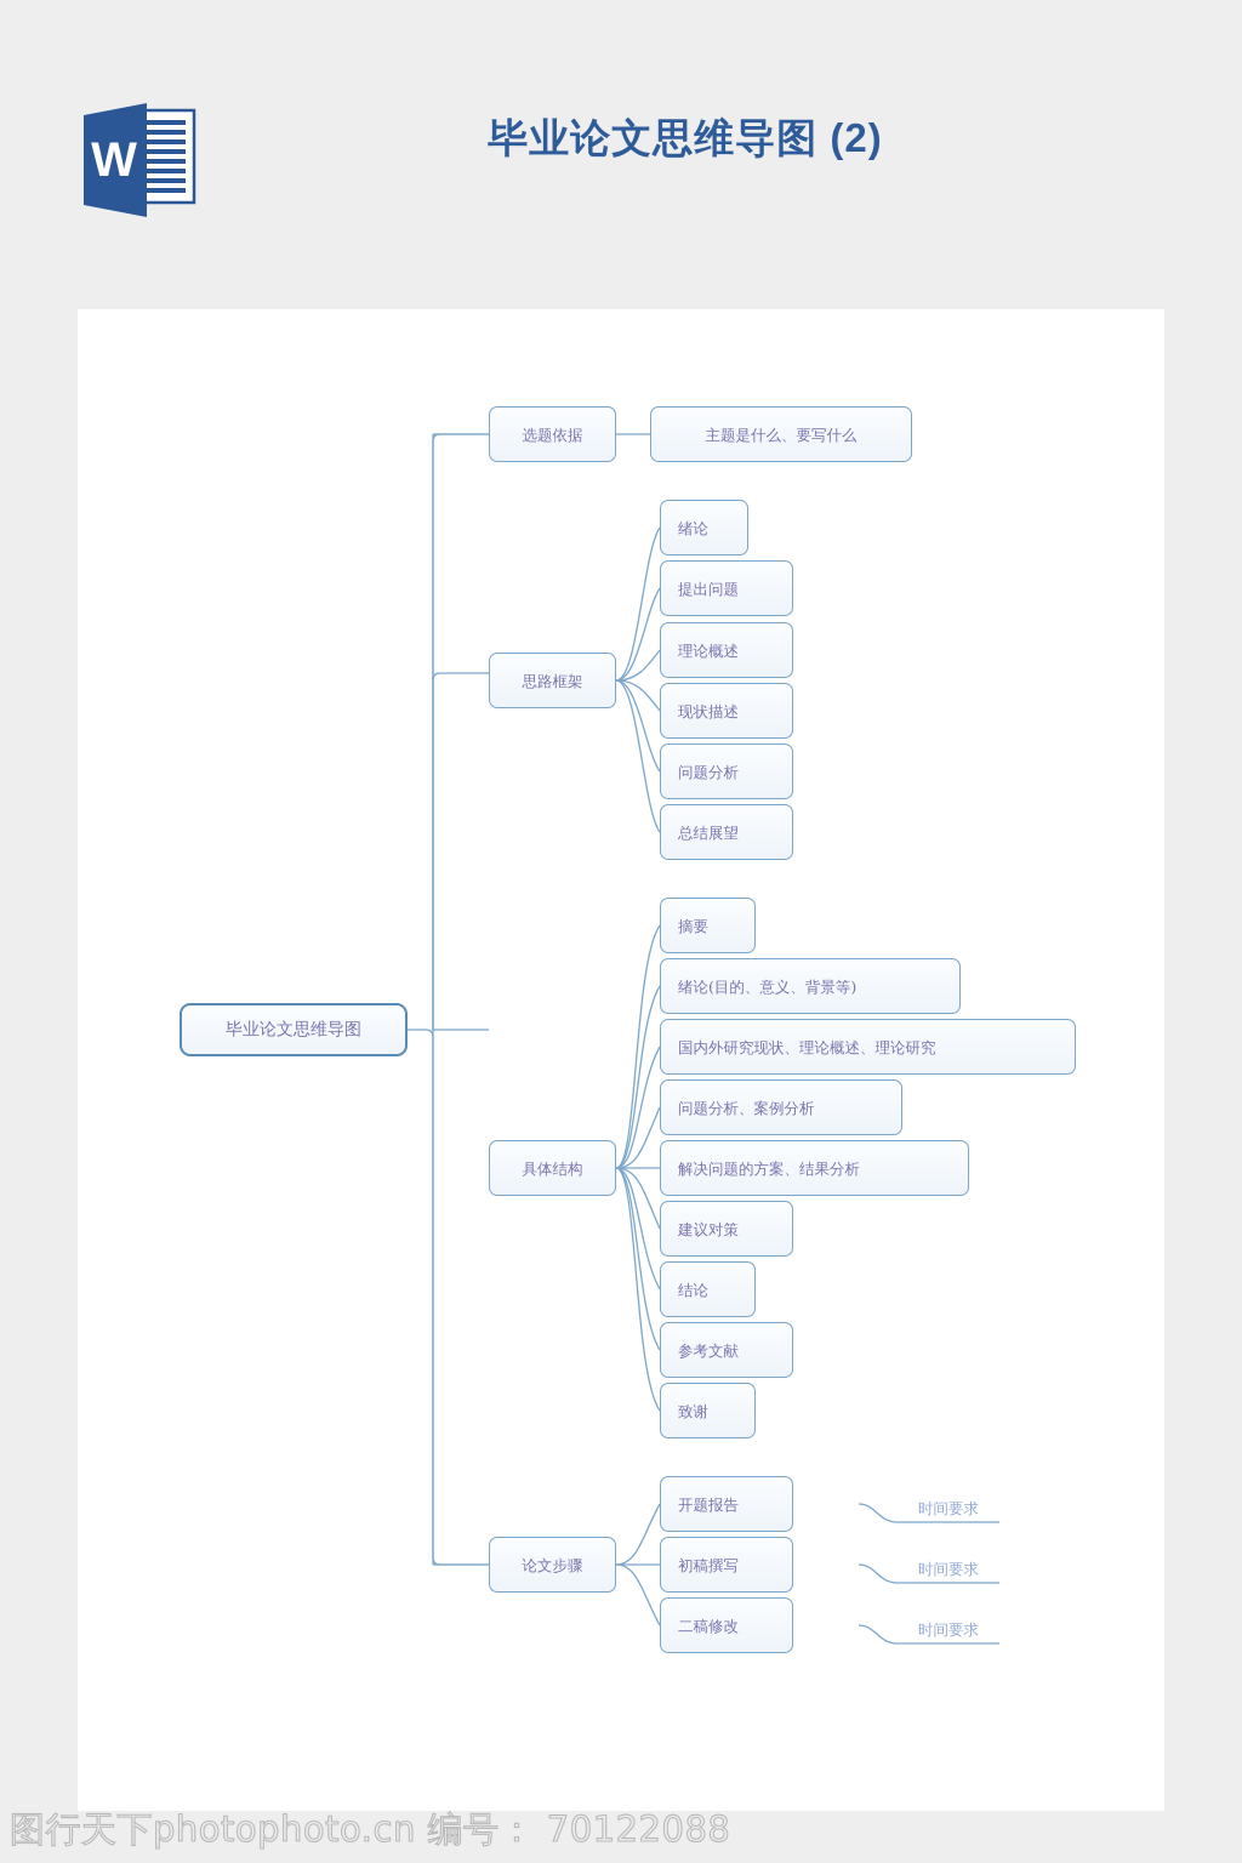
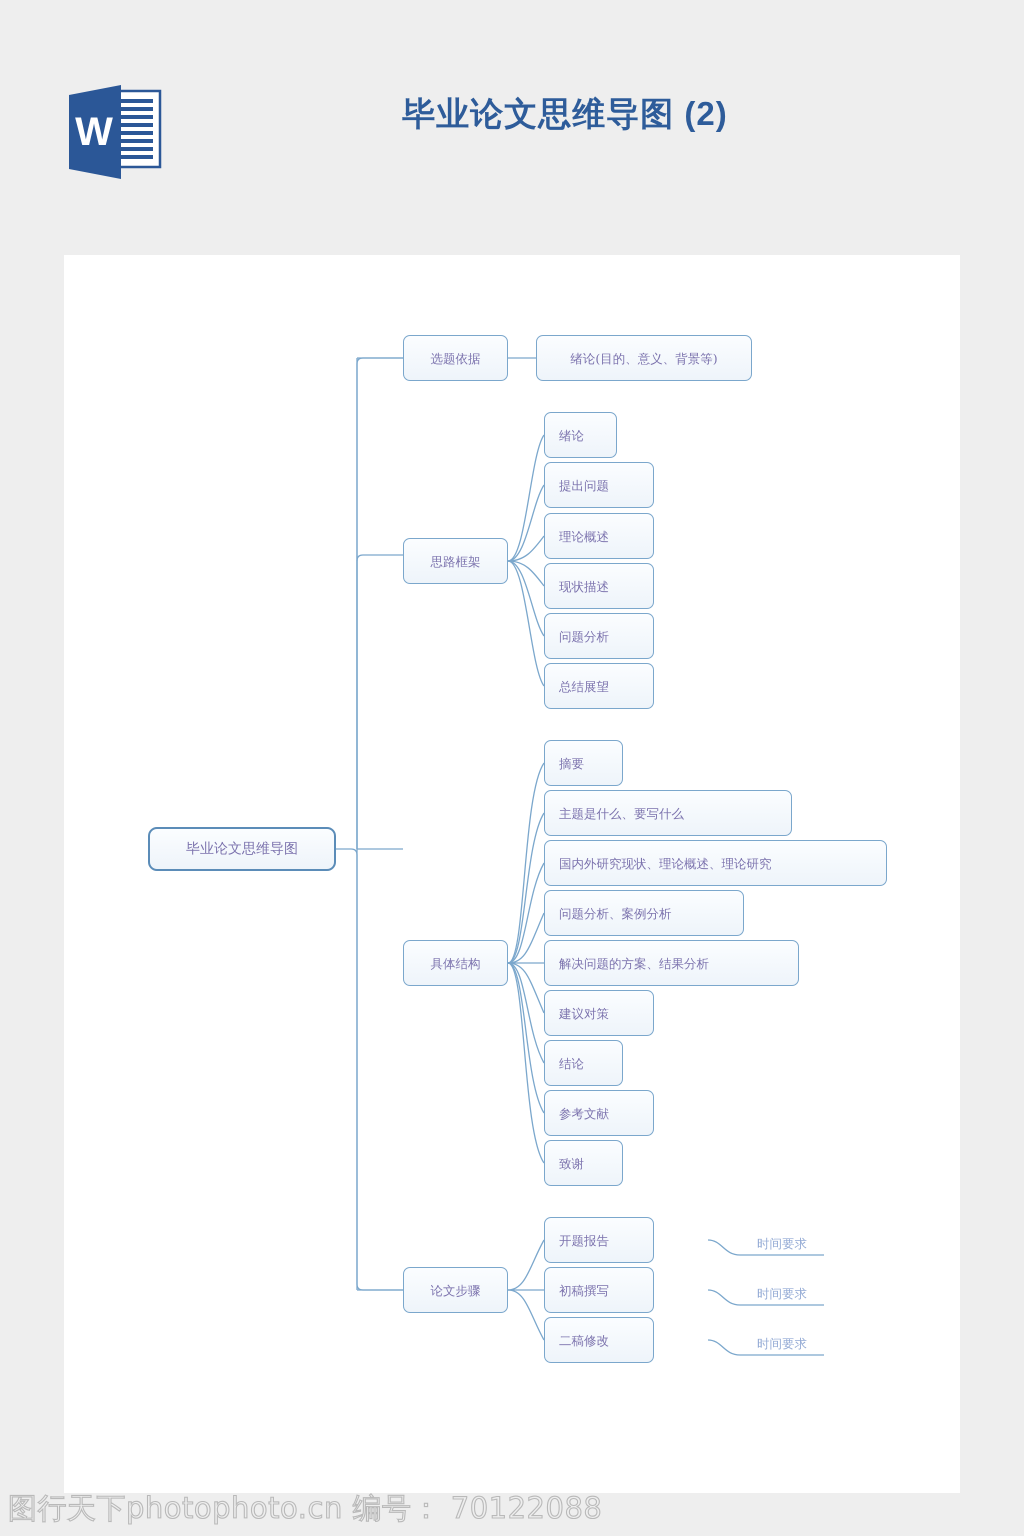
  W
  毕业论文思维导图 (2)
  毕业论文思维导图
  选题依据
- 主题是什么、要写什么
+ 绪论(目的、意义、背景等)
  思路框架
  绪论
  提出问题
  理论概述
  现状描述
  问题分析
  总结展望
  具体结构
  摘要
- 绪论(目的、意义、背景等)
+ 主题是什么、要写什么
  国内外研究现状、理论概述、理论研究
  问题分析、案例分析
  解决问题的方案、结果分析
  建议对策
  结论
  参考文献
  致谢
  论文步骤
  开题报告
  初稿撰写
  二稿修改
  时间要求
  时间要求
  时间要求
  图行天下photophoto.cn 编号： 70122088
